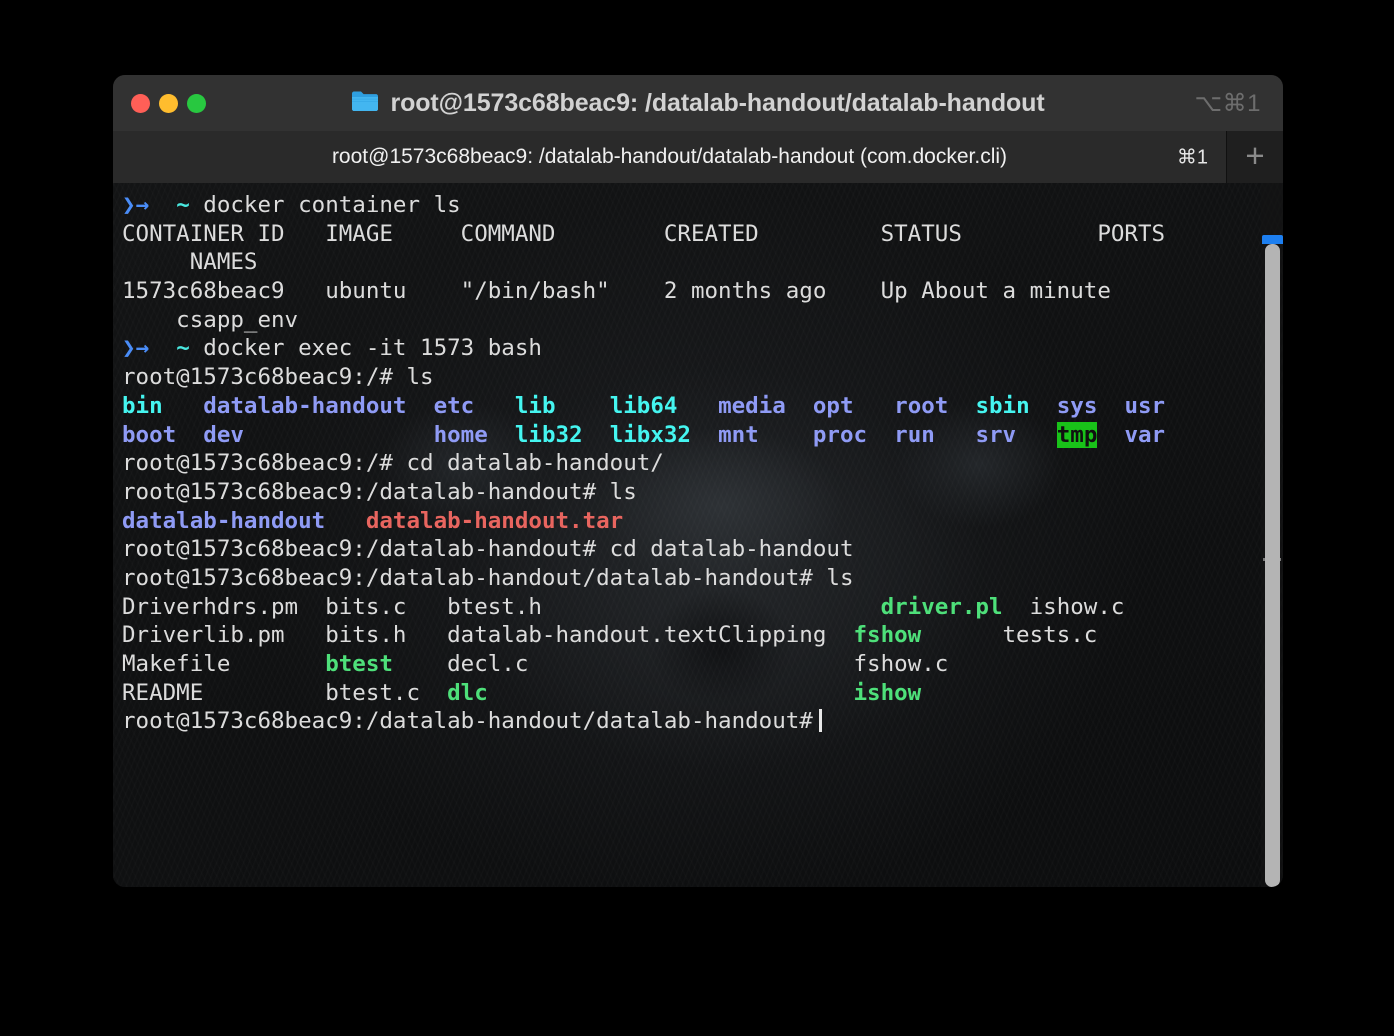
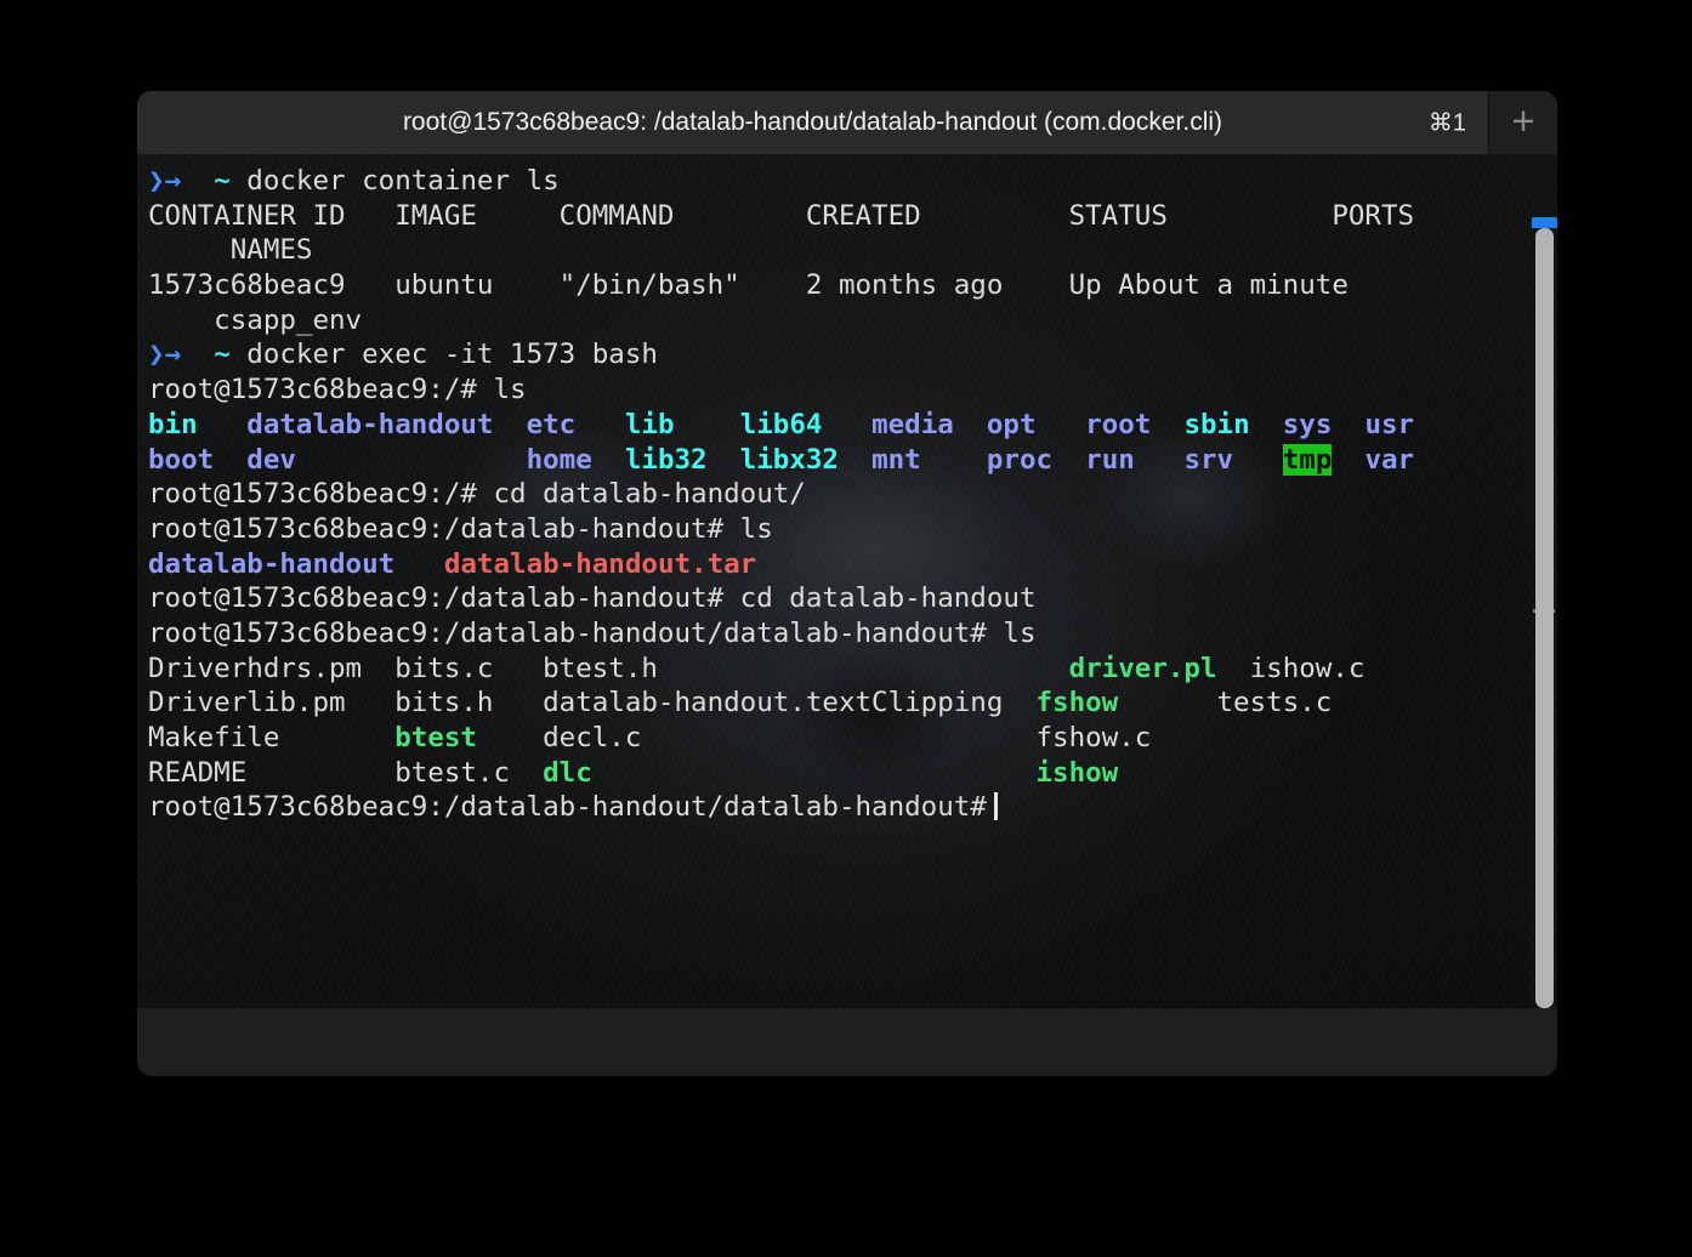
- root@1573c68beac9: /datalab-handout/datalab-handout
- ⌥⌘1
  root@1573c68beac9: /datalab-handout/datalab-handout (com.docker.cli)
  ⌘1
  +
  ❯→ ~ docker container ls
  CONTAINER ID IMAGE COMMAND CREATED STATUS PORTS
  NAMES
  1573c68beac9 ubuntu "/bin/bash" 2 months ago Up About a minute
  csapp_env
  ❯→ ~ docker exec -it 1573 bash
  root@1573c68beac9:/# ls
  bin datalab-handout etc lib lib64 media opt root sbin sys usr
  boot dev home lib32 libx32 mnt proc run srv tmp var
  root@1573c68beac9:/# cd datalab-handout/
  root@1573c68beac9:/datalab-handout# ls
  datalab-handout datalab-handout.tar
  root@1573c68beac9:/datalab-handout# cd datalab-handout
  root@1573c68beac9:/datalab-handout/datalab-handout# ls
  Driverhdrs.pm bits.c btest.h driver.pl ishow.c
  Driverlib.pm bits.h datalab-handout.textClipping fshow tests.c
  Makefile btest decl.c fshow.c
  README btest.c dlc ishow
  root@1573c68beac9:/datalab-handout/datalab-handout#
